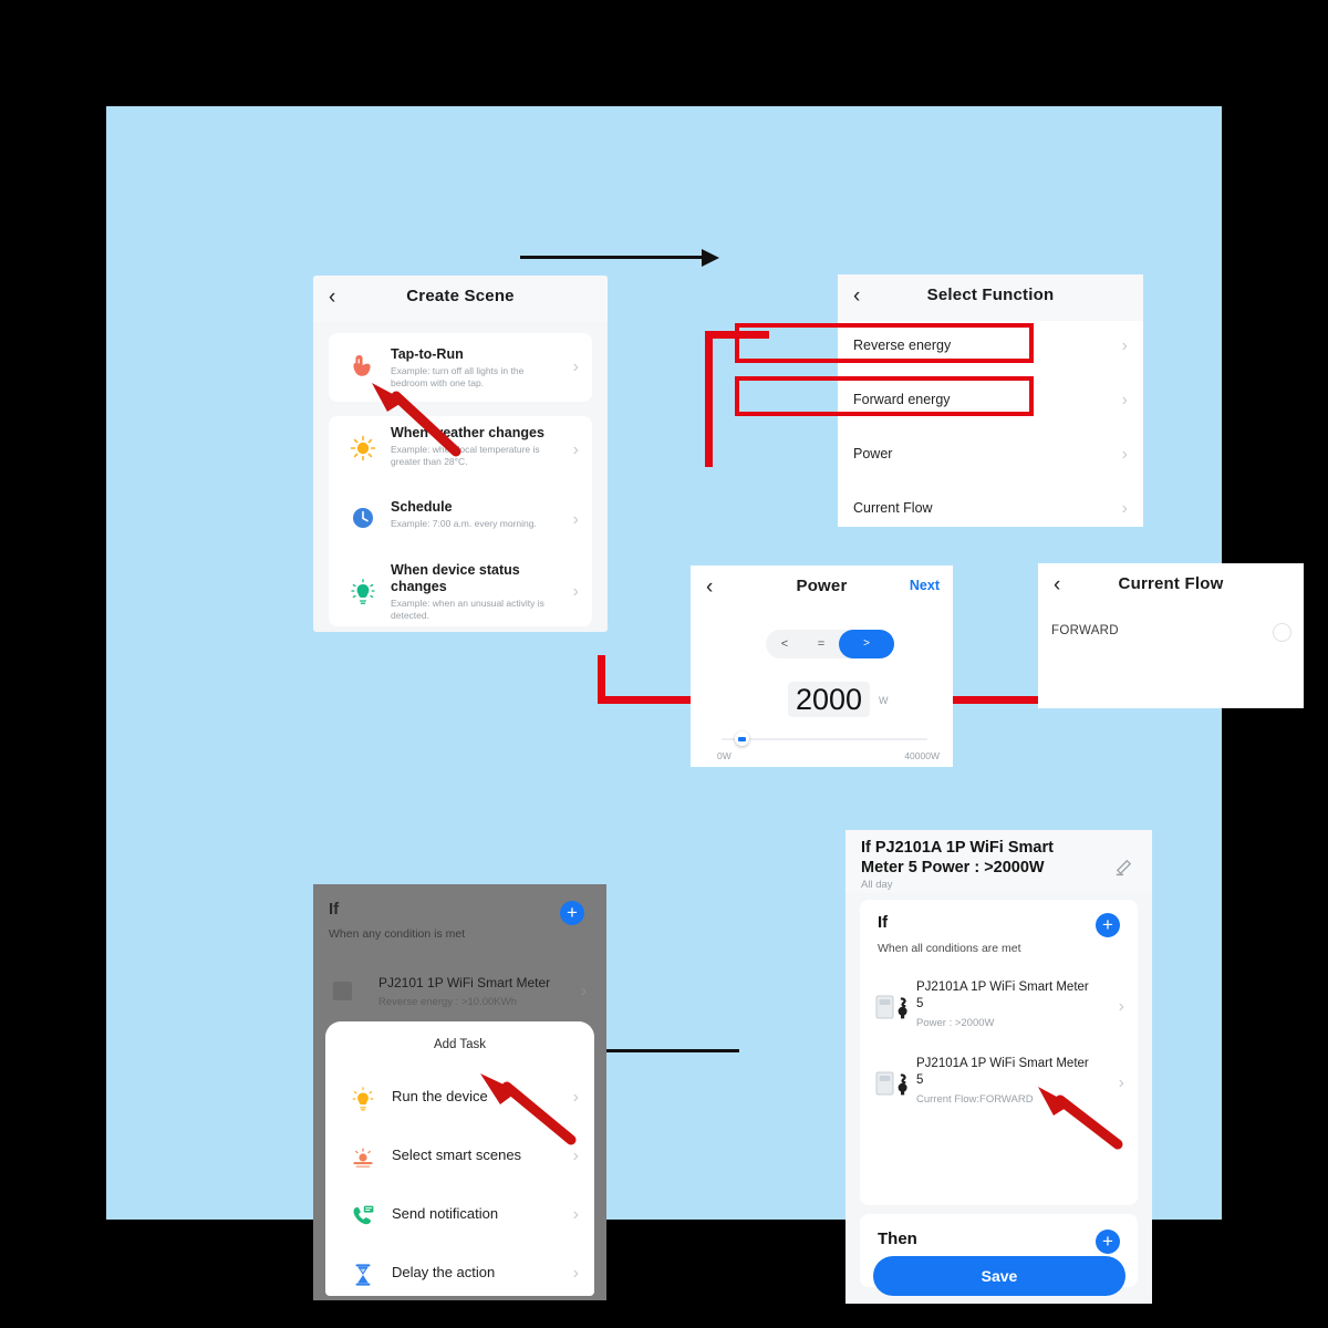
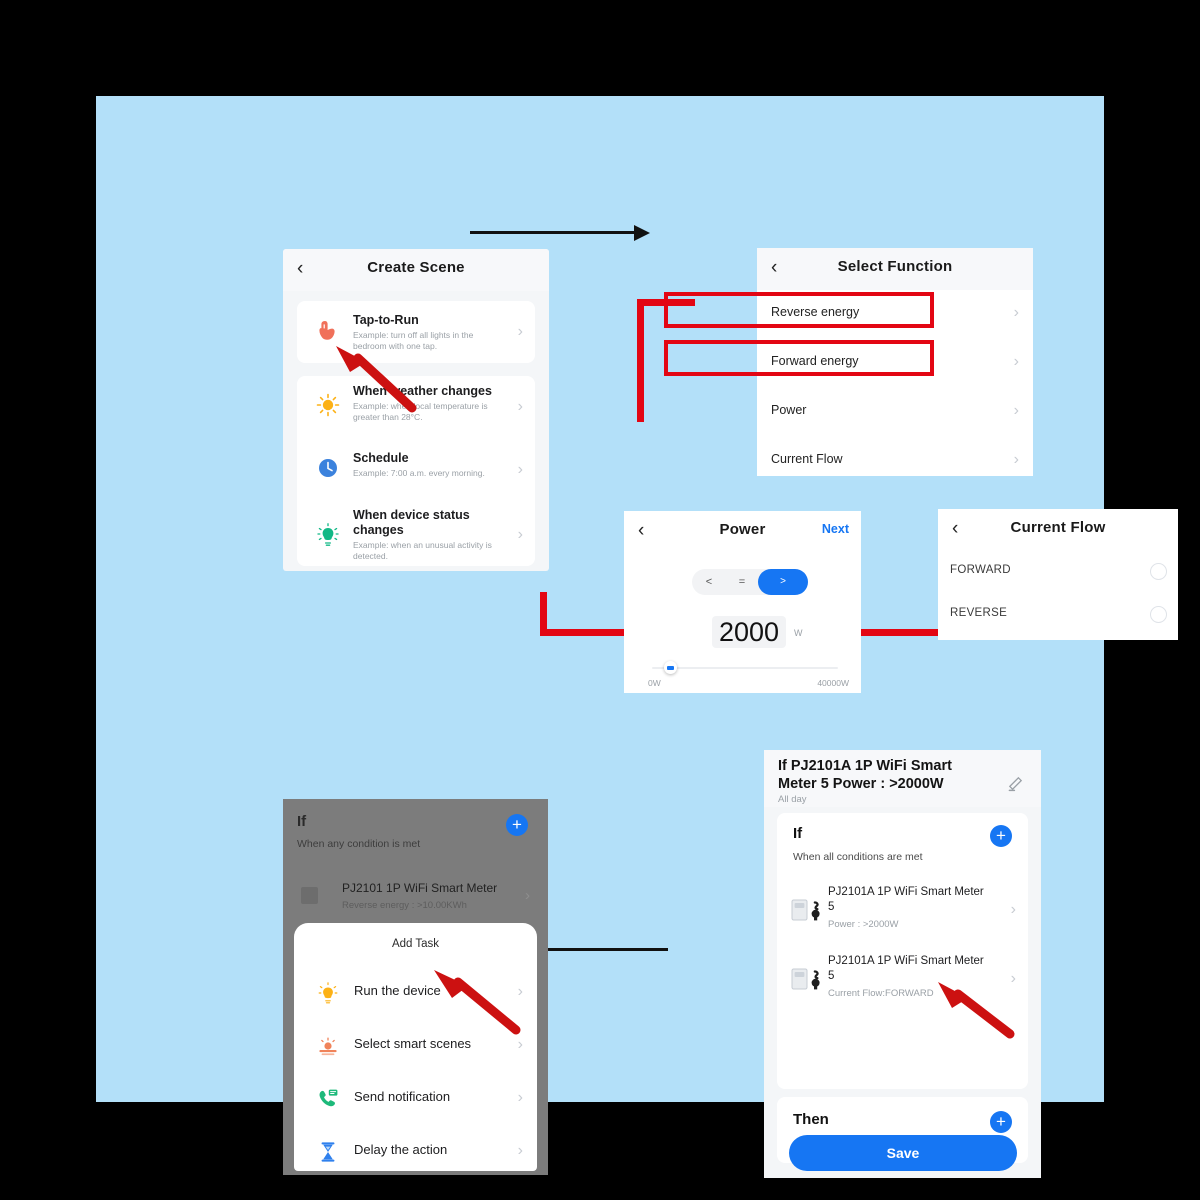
  ‹
  Create Scene
  Tap-to-Run
  Example: turn off all lights in the bedroom with one tap.
  ›
  Wheneather changes
  Example: whocal temperature is greater than 28°C.
  ›
  Schedule
  Example: 7:00 a.m. every morning.
  ›
  When device status changes
  Example: when an unusual activity is detected.
  ›
  ‹
  Select Function
  Reverse energy
  ›
  Forward energy
  ›
  Power
  ›
  Current Flow
  ›
  ‹
  Power
  Next
  <
  =
  >
  2000
  W
  0W
  40000W
  ‹
  Current Flow
  FORWARD
+ REVERSE
  If PJ2101A 1P WiFi Smart Meter 5 Power : >2000W
  All day
  If
  When all conditions are met
  +
  PJ2101A 1P WiFi Smart Meter 5
  Power : >2000W
  ›
  PJ2101A 1P WiFi Smart Meter 5
  Current Flow:FORWARD
  ›
  Then
  +
  Save
  If
  When any condition is met
  +
  PJ2101 1P WiFi Smart Meter
  Reverse energy : >10.00KWh
  Add Task
  Run the device
  ›
  Select smart scenes
  ›
  Send notification
  ›
  Delay the action
  ›
